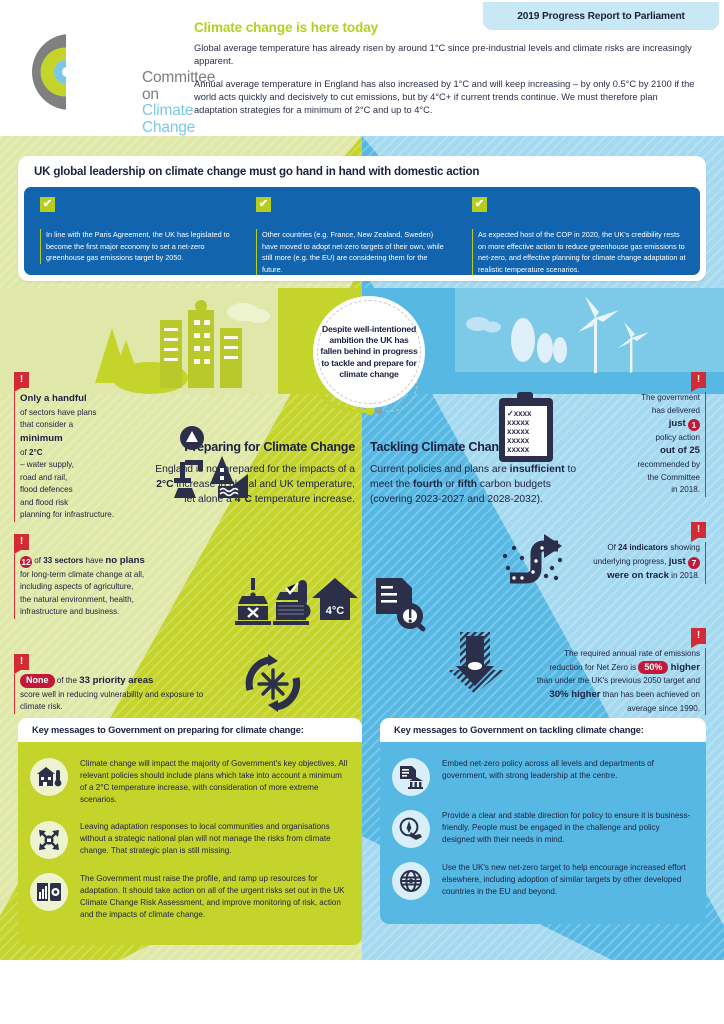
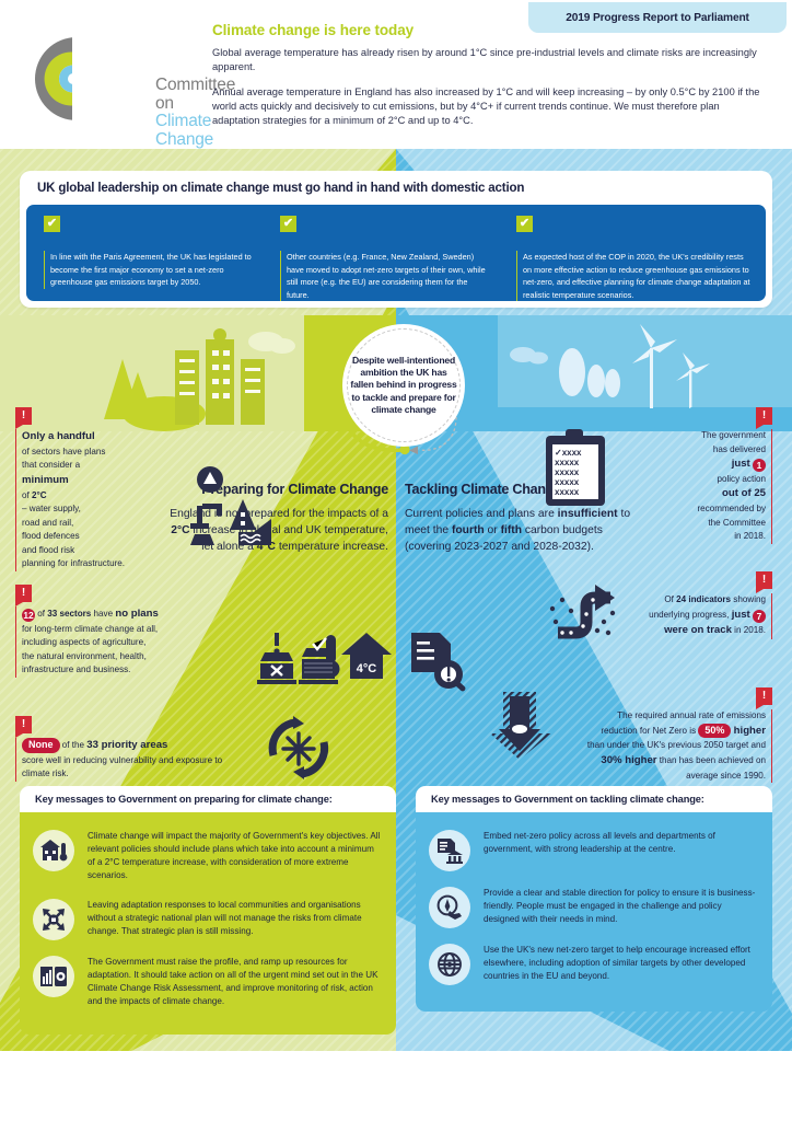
  Committee on
  Climate Change
  Climate change is here today
  Global average temperature has already risen by around 1°C since pre-industrial levels and climate risks are increasingly apparent.
  Annual average temperature in England has also increased by 1°C and will keep increasing – by only 0.5°C by 2100 if the world acts quickly and decisively to cut emissions, but by 4°C+ if current trends continue. We must therefore plan adaptation strategies for a minimum of 2°C and up to 4°C.
  2019 Progress Report to Parliament
  UK global leadership on climate change must go hand in hand with domestic action
  ✔
  In line with the Paris Agreement, the UK has legislated to become the first major economy to set a net-zero greenhouse gas emissions target by 2050.
  ✔
  Other countries (e.g. France, New Zealand, Sweden) have moved to adopt net-zero targets of their own, while still more (e.g. the EU) are considering them for the future.
  ✔
  As expected host of the COP in 2020, the UK's credibility rests on more effective action to reduce greenhouse gas emissions to net-zero, and effective planning for climate change adaptation at realistic temperature scenarios.
  Despite well-intentioned ambition the UK has fallen behind in progress to tackle and prepare for climate change
  eparing for Climate Change
  Englad i norepared for the impacts of a 2°C increase in gal and UK temperature, let alone a 4°C temperature increase.
  Tackling Climate Chan
  Current policies and plans are insufficient to meet the fourth or fifth carbon budgets (covering 2023-2027 and 2028-2032).
  4°C
  !
  Only a handful
  of sectors have plans
  that consider a
  minimum
  of 2°C
  – water supply,
  road and rail,
  flood defences
  and flood risk
  planning for infrastructure.
  !
  12 of 33 sectors have no plans
  for long-term climate change at all,
  including aspects of agriculture,
  the natural environment, health,
  infrastructure and business.
  !
  None of the 33 priority areas
  score well in reducing vulnerability and exposure to
  climate risk.
  !
  The government
  has delivered
  just 1
  policy action
  out of 25
  recommended by
  the Committee
  in 2018.
  ✓xxxx
  xxxxx
  xxxxx
  xxxxx
  xxxxx
  !
  Of 24 indicators showing
  underlying progress, just 7
  were on track in 2018.
  !
  The required annual rate of emissions
  reduction for Net Zero is 50% higher
  than under the UK's previous 2050 target and
  30% higher than has been achieved on
  average since 1990.
  Key messages to Government on preparing for climate change:
  Climate change will impact the majority of Government's key objectives. All relevant policies should include plans which take into account a minimum of a 2°C temperature increase, with consideration of more extreme scenarios.
  Leaving adaptation responses to local communities and organisations without a strategic national plan will not manage the risks from climate change. That strategic plan is still missing.
- The Government must raise the profile, and ramp up resources for adaptation. It should take action on all of the urgent risks set out in the UK Climate Change Risk Assessment, and improve monitoring of risk, action and the impacts of climate change.
+ The Government must raise the profile, and ramp up resources for adaptation. It should take action on all of the urgent mind set out in the UK Climate Change Risk Assessment, and improve monitoring of risk, action and the impacts of climate change.
  Key messages to Government on tackling climate change:
  Embed net-zero policy across all levels and departments of government, with strong leadership at the centre.
  Provide a clear and stable direction for policy to ensure it is business-friendly. People must be engaged in the challenge and policy designed with their needs in mind.
  Use the UK's new net-zero target to help encourage increased effort elsewhere, including adoption of similar targets by other developed countries in the EU and beyond.
